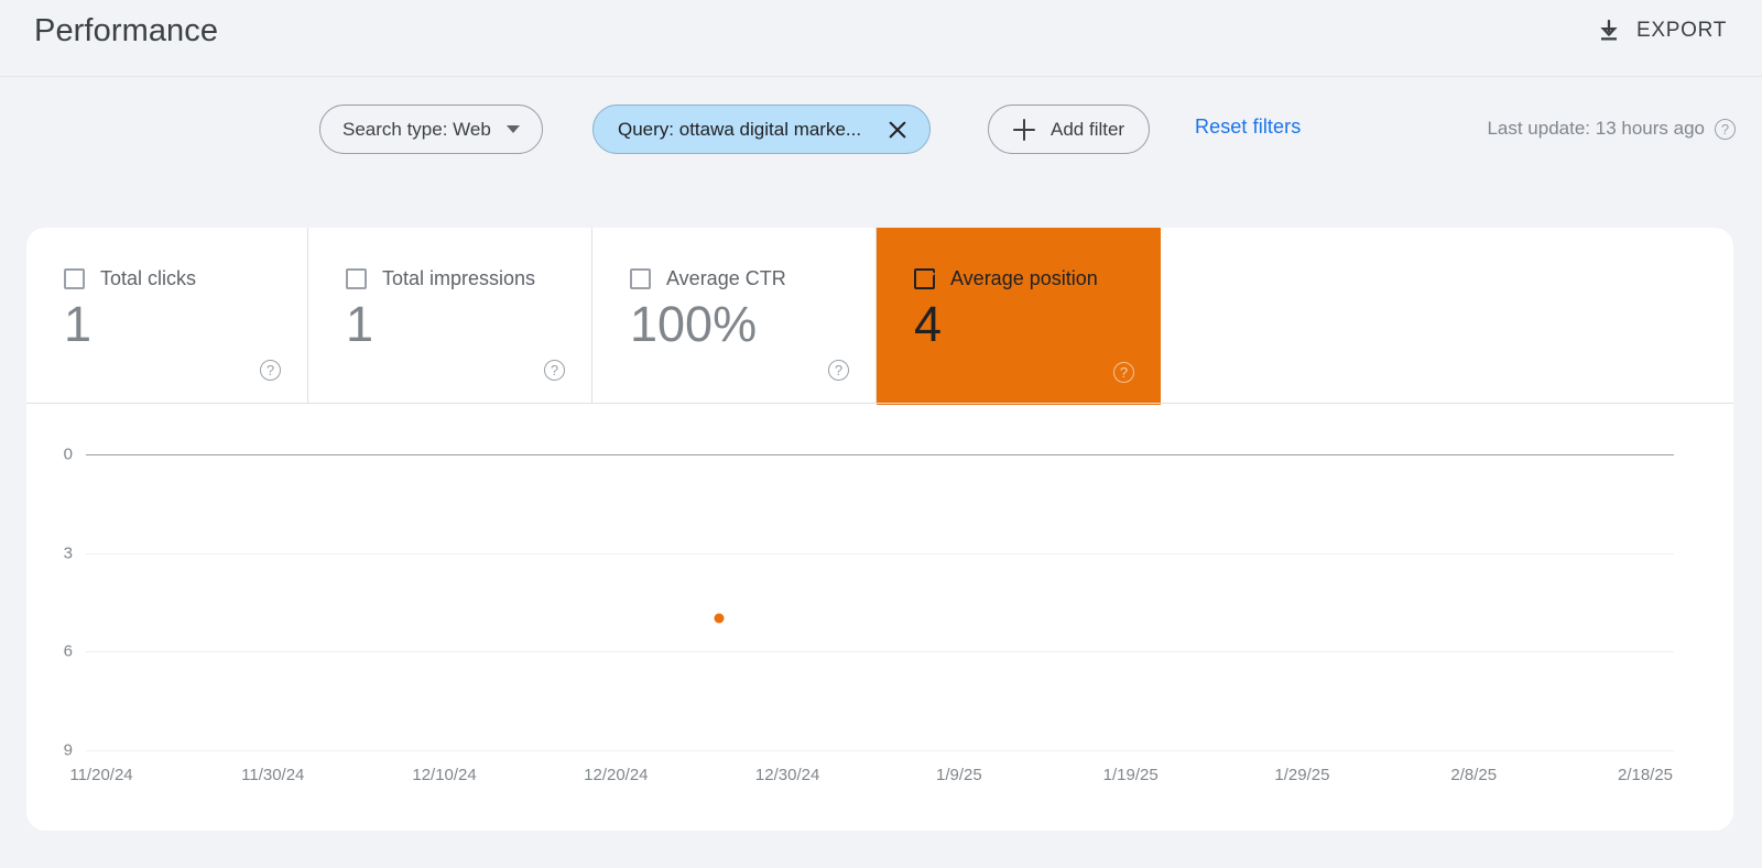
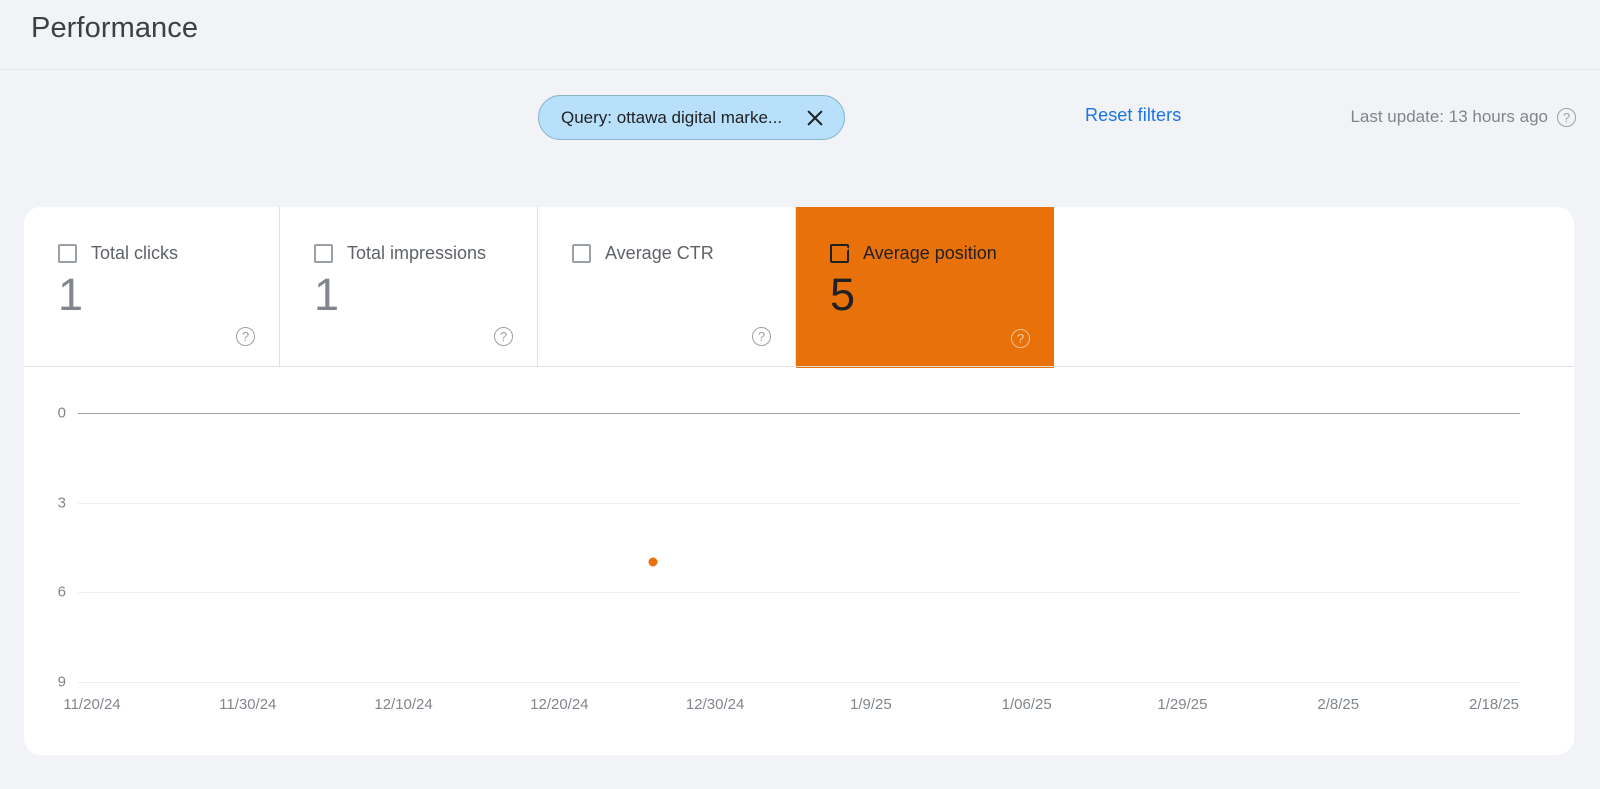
  Performance
- EXPORT
- Search type: Web
  Query: ottawa digital marke...
- Add filter
  Reset filters
  Last update: 13 hours ago
  ?
  Total clicks
  1
  ?
  Total impressions
  1
  ?
  Average CTR
- 100%
  ?
  Average position
- 4
+ 5
  ?
  0
  3
  6
  9
  11/20/24
  11/30/24
  12/10/24
  12/20/24
  12/30/24
  1/9/25
- 1/19/25
+ 1/06/25
  1/29/25
  2/8/25
  2/18/25
